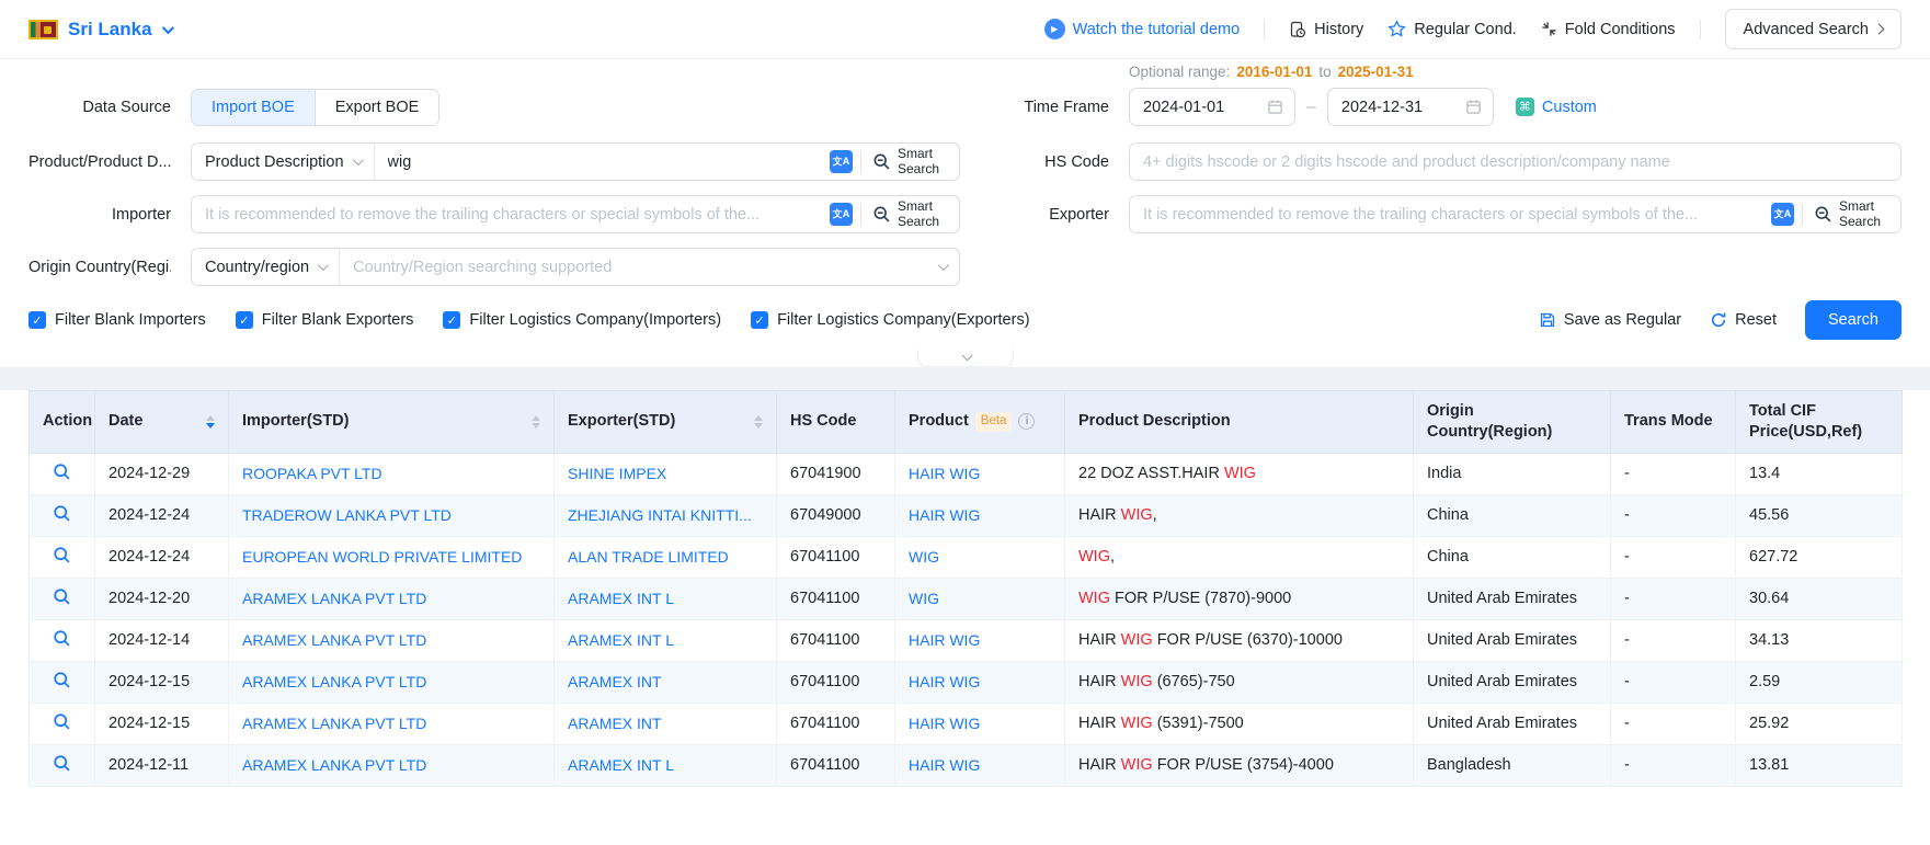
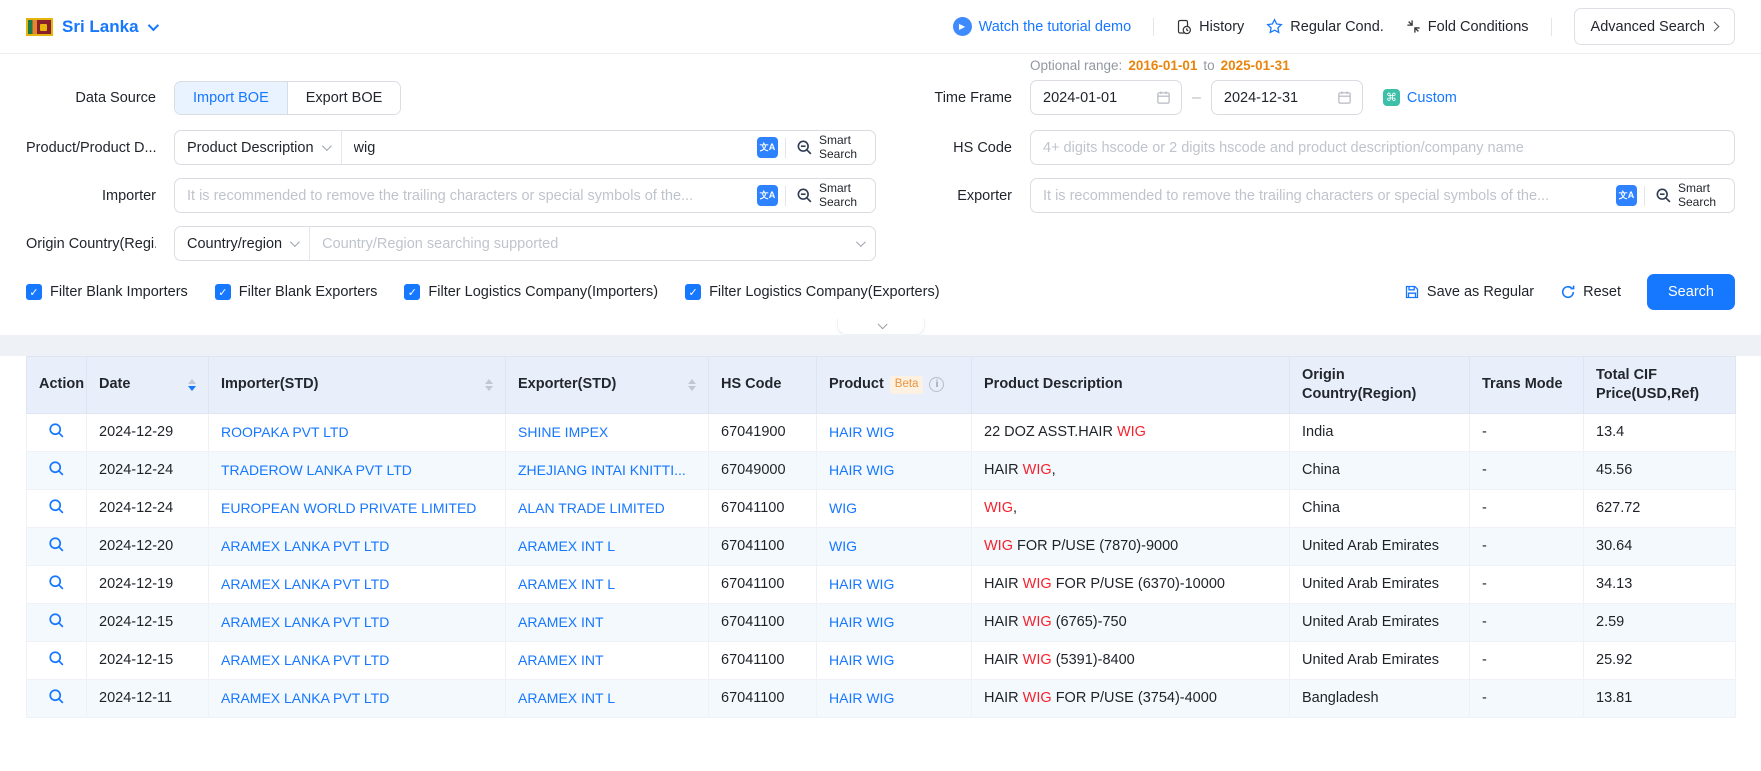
  Sri Lanka
  ▶
  Watch the tutorial demo
  History
  Regular Cond.
  Fold Conditions
  Advanced Search
  Data Source
  Import BOE
  Export BOE
  Time Frame
  Optional range:
  2016-01-01
  to
  2025-01-31
  2024-01-01
  –
  2024-12-31
  ⌘
  Custom
  Product/Product D...
  Product Description
  wig
  文A
  Smart Search
  HS Code
  4+ digits hscode or 2 digits hscode and product description/company name
  Importer
  It is recommended to remove the trailing characters or special symbols of the...
  文A
  Smart Search
  Exporter
  It is recommended to remove the trailing characters or special symbols of the...
  文A
  Smart Search
  Origin Country(Regi
  Country/region
  Country/Region searching supported
  ✓
  Filter Blank Importers
  ✓
  Filter Blank Exporters
  ✓
  Filter Logistics Company(Importers)
  ✓
  Filter Logistics Company(Exporters)
  Save as Regular
  Reset
  Search
  Action	Date	Importer(STD)	Exporter(STD)	HS Code	Product Beta i	Product Description	Origin Country(Region)	Trans Mode	Total CIF Price(USD,Ref)
  	2024-12-29	ROOPAKA PVT LTD	SHINE IMPEX	67041900	HAIR WIG	22 DOZ ASST.HAIR WIG	India	-	13.4
  	2024-12-24	TRADEROW LANKA PVT LTD	ZHEJIANG INTAI KNITTI...	67049000	HAIR WIG	HAIR WIG,	China	-	45.56
  	2024-12-24	EUROPEAN WORLD PRIVATE LIMITED	ALAN TRADE LIMITED	67041100	WIG	WIG,	China	-	627.72
  	2024-12-20	ARAMEX LANKA PVT LTD	ARAMEX INT L	67041100	WIG	WIG FOR P/USE (7870)-9000	United Arab Emirates	-	30.64
- 	2024-12-14	ARAMEX LANKA PVT LTD	ARAMEX INT L	67041100	HAIR WIG	HAIR WIG FOR P/USE (6370)-10000	United Arab Emirates	-	34.13
+ 	2024-12-19	ARAMEX LANKA PVT LTD	ARAMEX INT L	67041100	HAIR WIG	HAIR WIG FOR P/USE (6370)-10000	United Arab Emirates	-	34.13
  	2024-12-15	ARAMEX LANKA PVT LTD	ARAMEX INT	67041100	HAIR WIG	HAIR WIG (6765)-750	United Arab Emirates	-	2.59
- 	2024-12-15	ARAMEX LANKA PVT LTD	ARAMEX INT	67041100	HAIR WIG	HAIR WIG (5391)-7500	United Arab Emirates	-	25.92
+ 	2024-12-15	ARAMEX LANKA PVT LTD	ARAMEX INT	67041100	HAIR WIG	HAIR WIG (5391)-8400	United Arab Emirates	-	25.92
  	2024-12-11	ARAMEX LANKA PVT LTD	ARAMEX INT L	67041100	HAIR WIG	HAIR WIG FOR P/USE (3754)-4000	Bangladesh	-	13.81
